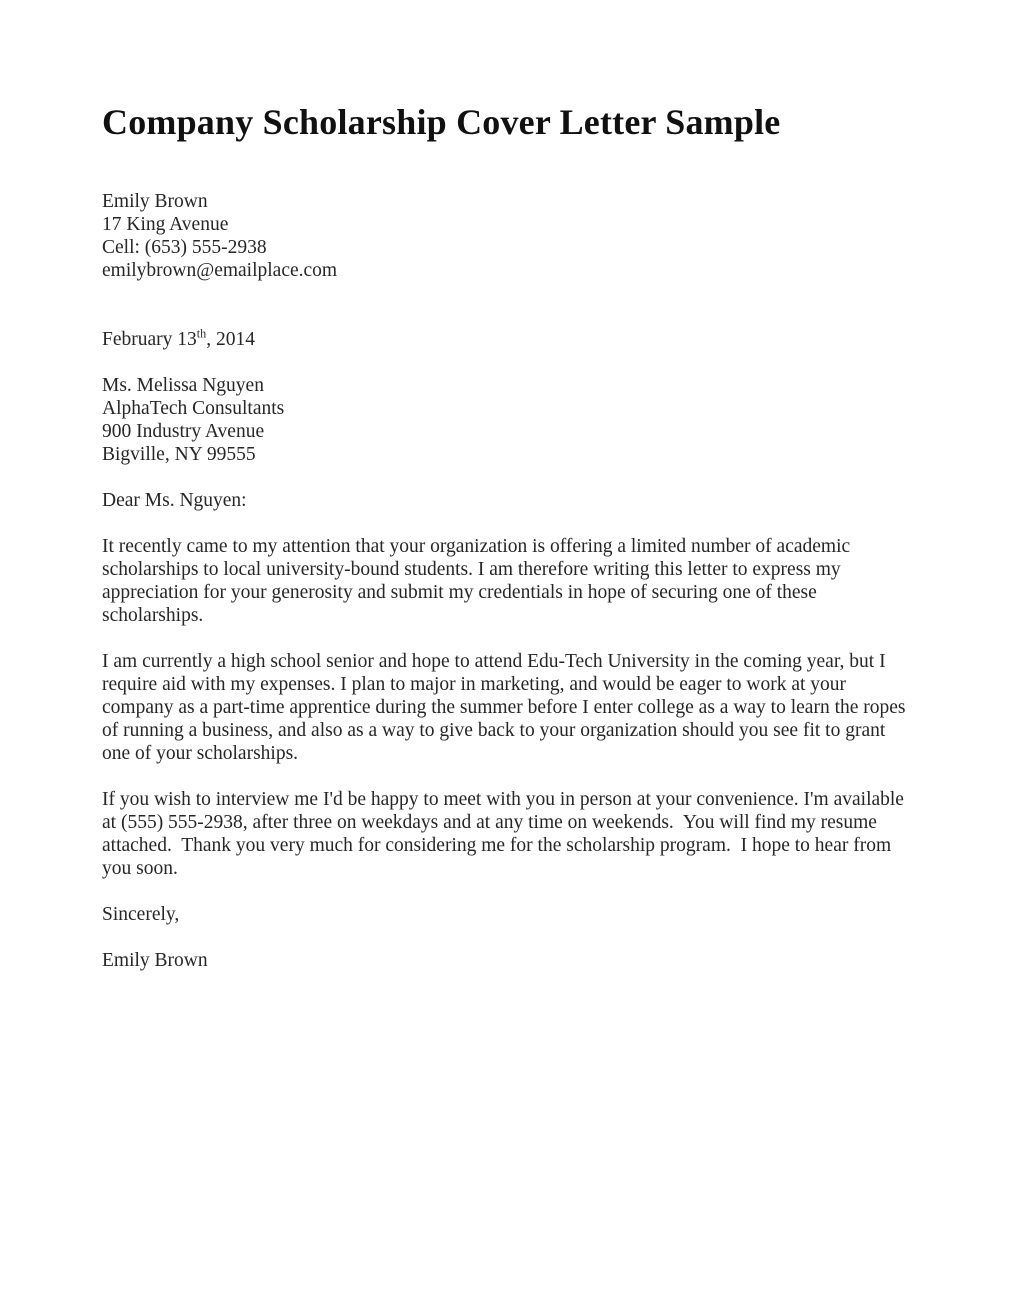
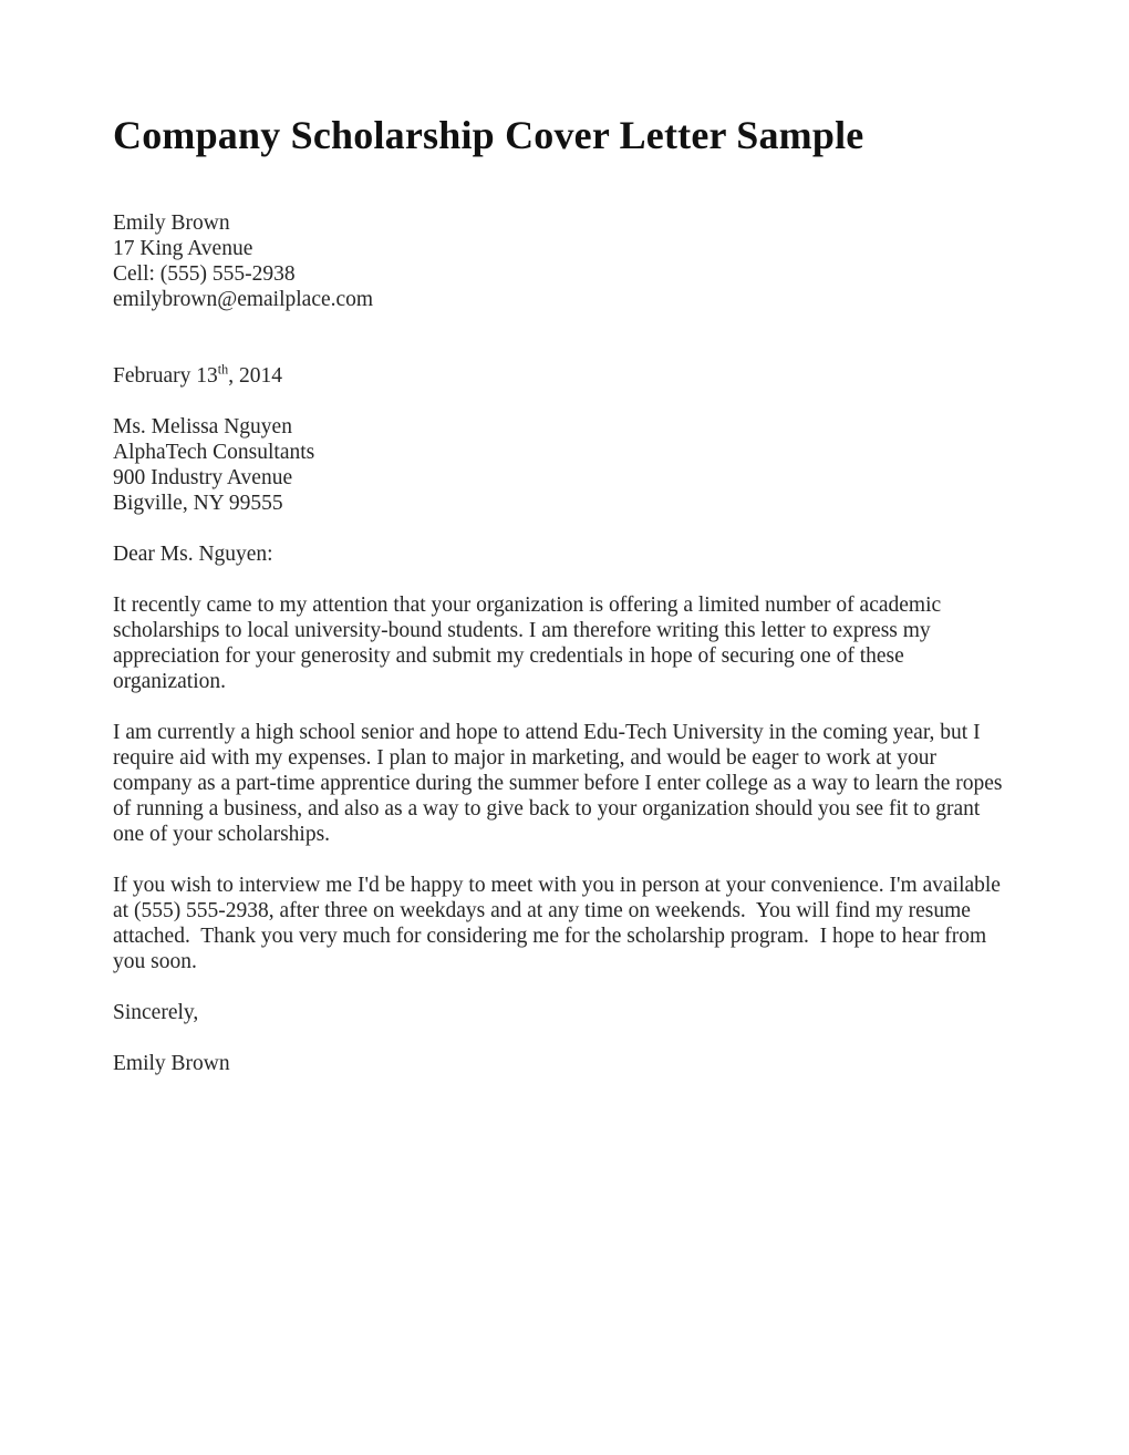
  Company Scholarship Cover Letter Sample
  Emily Brown
  17 King Avenue
- Cell: (653) 555-2938
+ Cell: (555) 555-2938
  emilybrown@emailplace.com
  February 13th, 2014
  Ms. Melissa Nguyen
  AlphaTech Consultants
  900 Industry Avenue
  Bigville, NY 99555
  Dear Ms. Nguyen:
- It recently came to my attention that your organization is offering a limited number of academic scholarships to local university-bound students. I am therefore writing this letter to express my appreciation for your generosity and submit my credentials in hope of securing one of these scholarships.
+ It recently came to my attention that your organization is offering a limited number of academic scholarships to local university-bound students. I am therefore writing this letter to express my appreciation for your generosity and submit my credentials in hope of securing one of these organization.
  I am currently a high school senior and hope to attend Edu-Tech University in the coming year, but I require aid with my expenses. I plan to major in marketing, and would be eager to work at your company as a part-time apprentice during the summer before I enter college as a way to learn the ropes of running a business, and also as a way to give back to your organization should you see fit to grant one of your scholarships.
  If you wish to interview me I'd be happy to meet with you in person at your convenience. I'm available at (555) 555-2938, after three on weekdays and at any time on weekends. You will find my resume attached. Thank you very much for considering me for the scholarship program. I hope to hear from you soon.
  Sincerely,
  Emily Brown
